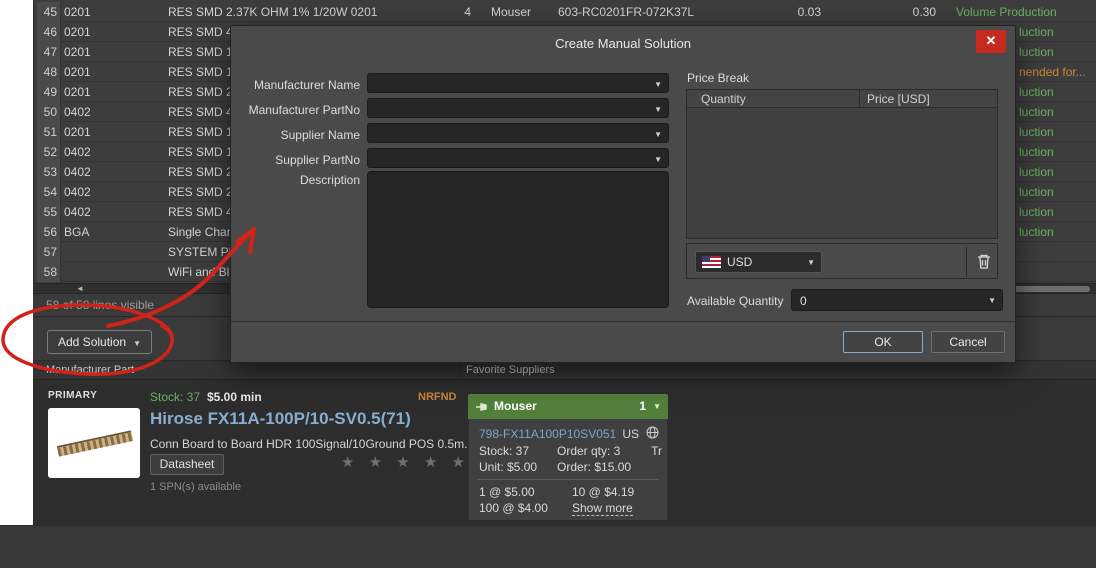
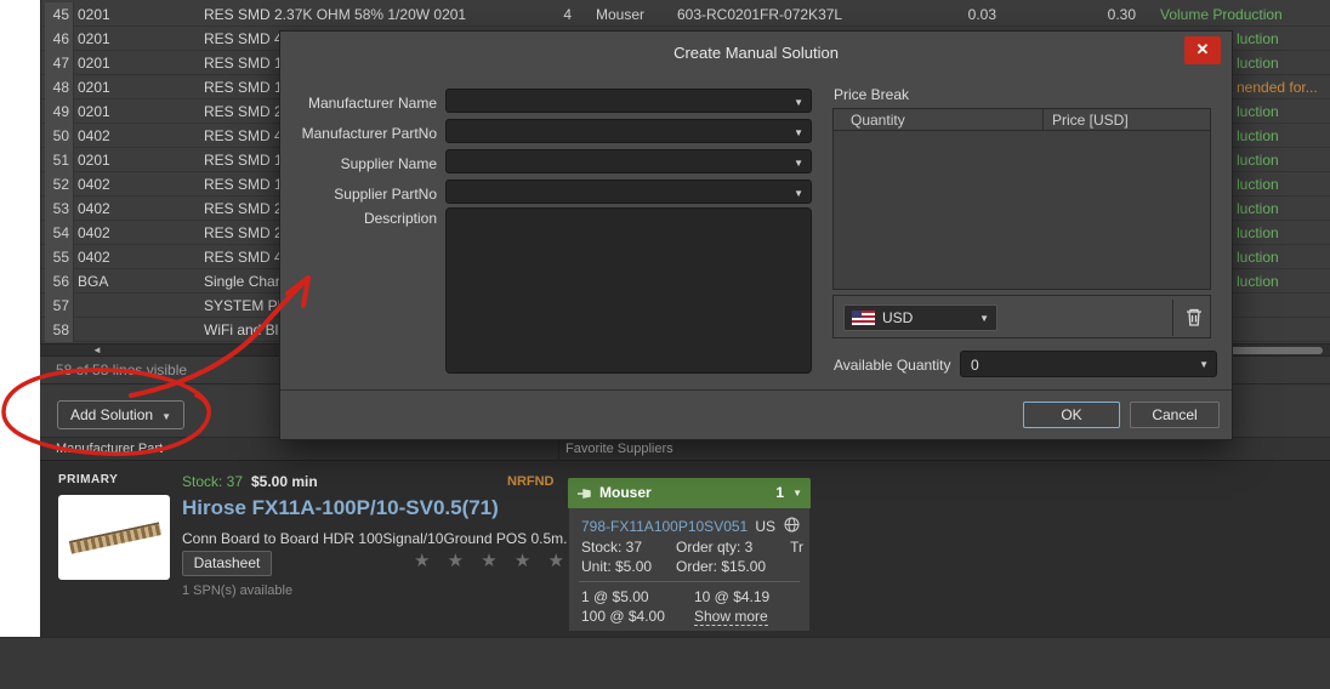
  45
  0201
- RES SMD 2.37K OHM 1% 1/20W 0201
+ RES SMD 2.37K OHM 58% 1/20W 0201
  4
  Mouser
  603-RC0201FR-072K37L
  0.03
  0.30
  Volume Production
  46
  0201
  luction
  47
  0201
  luction
  48
  0201
  nended for...
  49
  0201
  RES SMD
  luction
  50
  0402
  luction
  51
  0201
  luction
  52
  0402
  luction
  53
  0402
  luction
  54
  0402
  luction
  55
  0402
  luction
  56
  BGA
  Single Cha
  luction
  57
  SYSTEM P
  58
  WiFi an Bl
  ◄
  Add Solution ▼
  nufacturer Pa
  Favorite Suppliers
  PRIMARY
  Stock: 37
  $5.00 min
  NRFND
  Hirose FX11A-100P/10-SV0.5(71)
  Conn Board to Board HDR 100Signal/10Ground POS 0.5m.
  Datasheet
  ★ ★ ★ ★ ★
  1 SPN(s) available
  Mouser
  1
  ▼
  798-FX11A100P10SV051
  US
  Stock: 37
  Order qty: 3
  Tr
  Unit: $5.00
  Order: $15.00
  1 @ $5.00
  10 @ $4.19
  100 @ $4.00
  Show more
  Create Manual Solution
  ✕
  Manufacturer Name
  Manufacturer PartNo
  Supplier Name
  Supplier PartNo
  Description
  ▼
  ▼
  ▼
  ▼
  Price Break
  Quantity
  Price [USD]
  USD
  ▼
  Available Quantity
  0
  ▼
  OK
  Cancel
